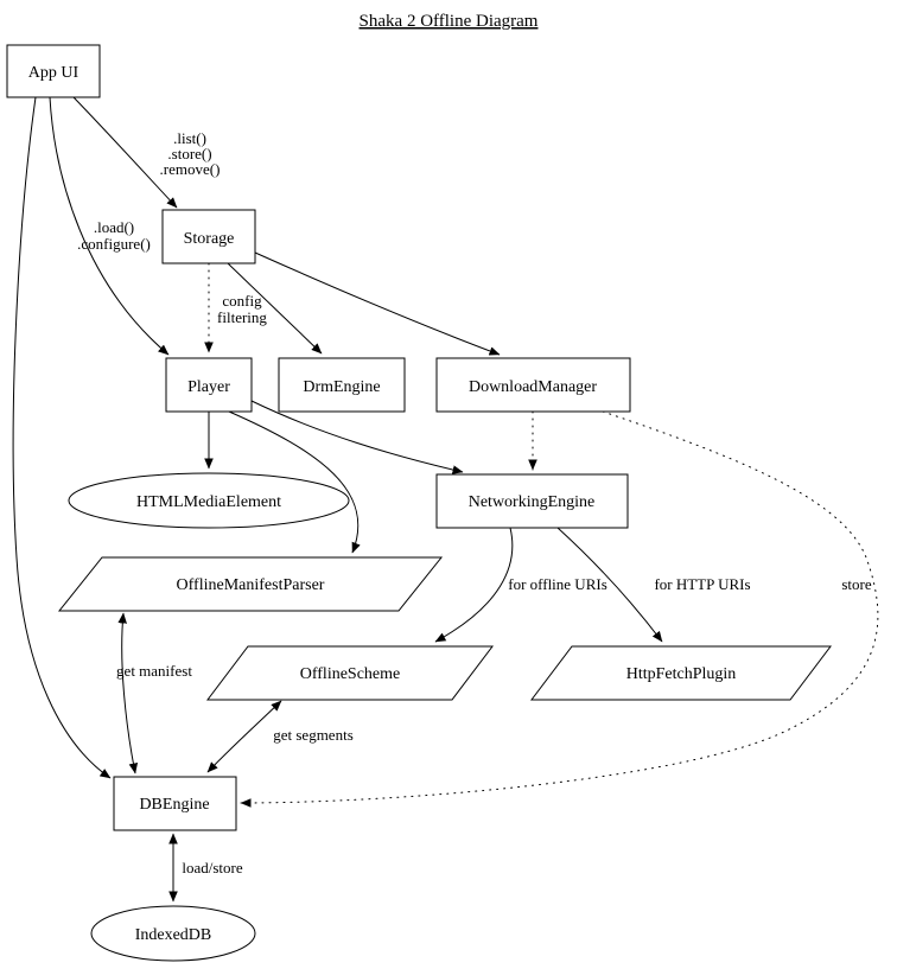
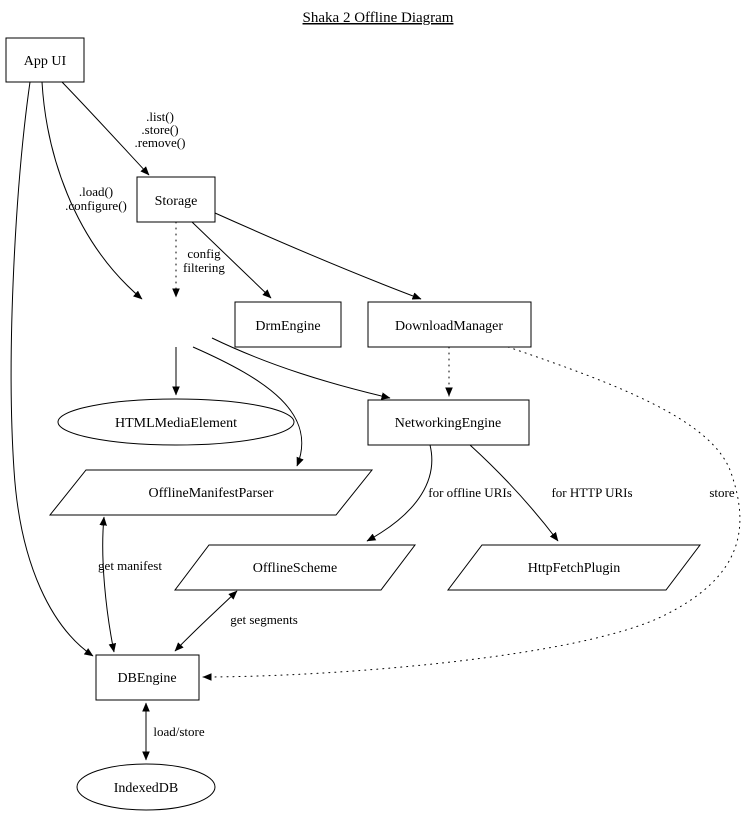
  Shaka 2 Offline Diagram
  App UI
  Storage
- Player
  DrmEngine
  DownloadManager
  HTMLMediaElement
  NetworkingEngine
  OfflineManifestParser
  OfflineScheme
  HttpFetchPlugin
  DBEngine
  IndexedDB
  .list()
  .store()
  .remove()
  .load()
  .configure()
  config
  filtering
  for offline URIs
  for HTTP URIs
  store
  get manifest
  get segments
  load/store
